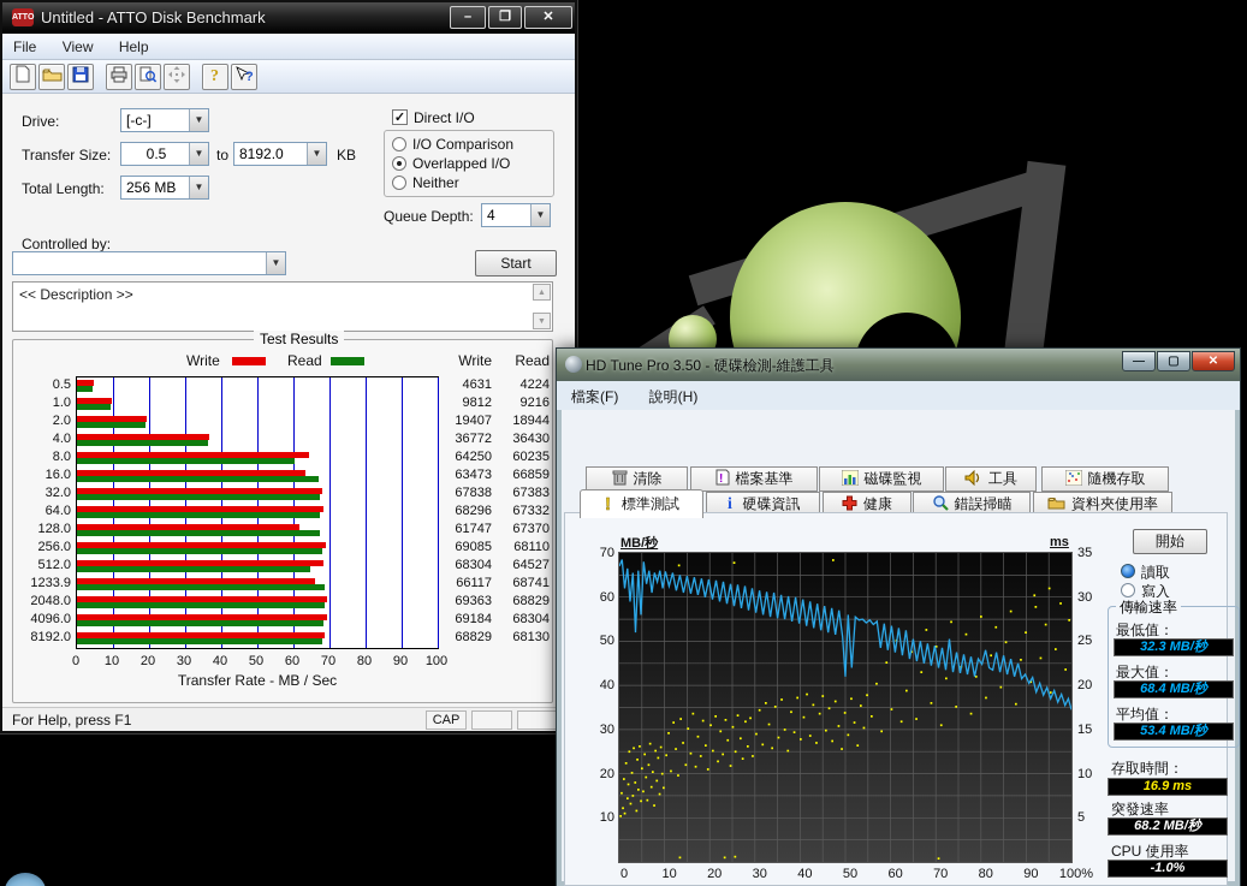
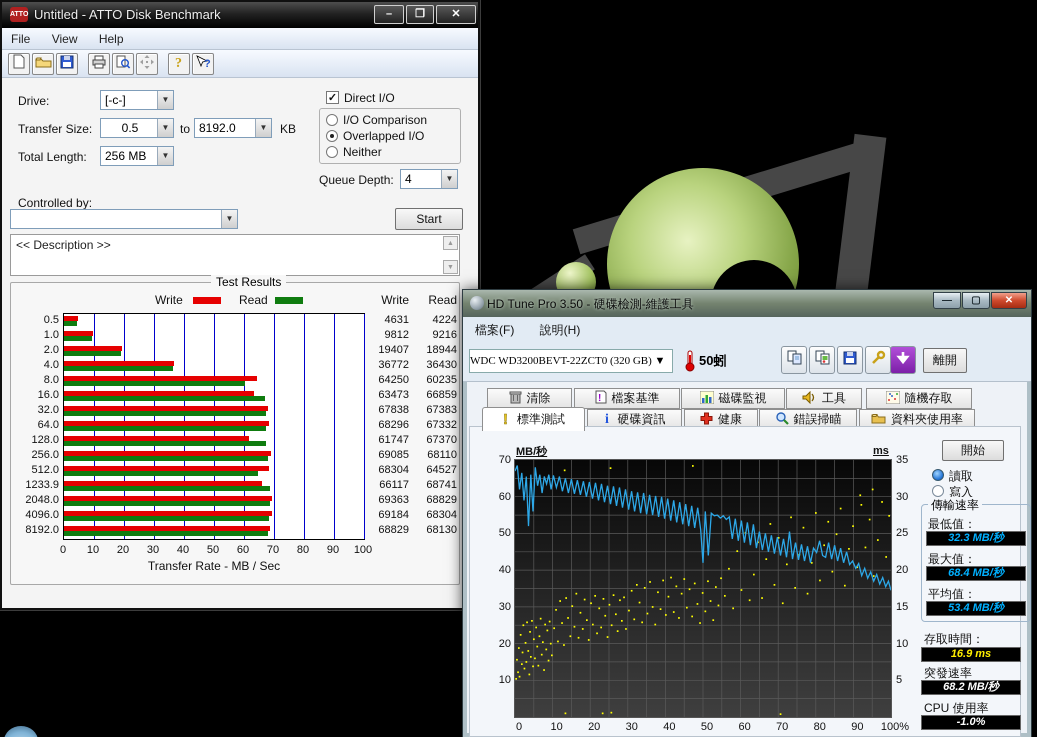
  Untitled - ATTO Disk Benchmark
  –
  ❐
  ✕
  File View Help
  ?
  ?
  Drive:
  [-c-]
  ▼
  Transfer Size:
  0.5
  ▼
  to
  8192.0
  ▼
  KB
  Total Length:
  256 MB
  ▼
  ✓
  Direct I/O
  I/O Comparison
  Overlapped I/O
  Neither
  Queue Depth:
  4
  ▼
  Controlled by:
  ▼
  Start
  << Description >>
  Test Results
  Write
  Read
  Write
  Read
  Transfer Rate - MB / Sec
  0.5
  4631
  4224
  1.0
  9812
  9216
  2.0
  19407
  18944
  4.0
  36772
  36430
  8.0
  64250
  60235
  16.0
  63473
  66859
  32.0
  67838
  67383
  64.0
  68296
  67332
  128.0
  61747
  67370
  256.0
  69085
  68110
  512.0
  68304
  64527
  1233.9
  66117
  68741
  2048.0
  69363
  68829
  4096.0
  69184
  68304
  8192.0
  68829
  68130
  0
  10
  20
  30
  40
  50
  60
  70
  80
  90
  100
- For Help, press F1
- CAP
  HD Tune Pro 3.50 - 硬碟檢測-維護工具
  —
  ▢
  ✕
  檔案(F) 說明(H)
+ WDC WD3200BEVT-22ZCT0 (320 GB) ▼
+ 50蚓
+ 離開
  清除
  !
  檔案基準
  磁碟監視
  工具
  隨機存取
  !
  標準測試
  i
  硬碟資訊
  健康
  錯誤掃瞄
  資料夾使用率
  MB/秒
  ms
  70
  60
  50
  40
  30
  20
  10
  35
  30
  25
  20
  15
  10
  5
  0
  10
  20
  30
  40
  50
  60
  70
  80
  90
  100%
  開始
  讀取
  寫入
  傳輸速率
  最低值：
  32.3 MB/秒
  最大值：
  68.4 MB/秒
  平均值：
  53.4 MB/秒
  存取時間：
  16.9 ms
  突發速率
  68.2 MB/秒
  CPU 使用率
  -1.0%
